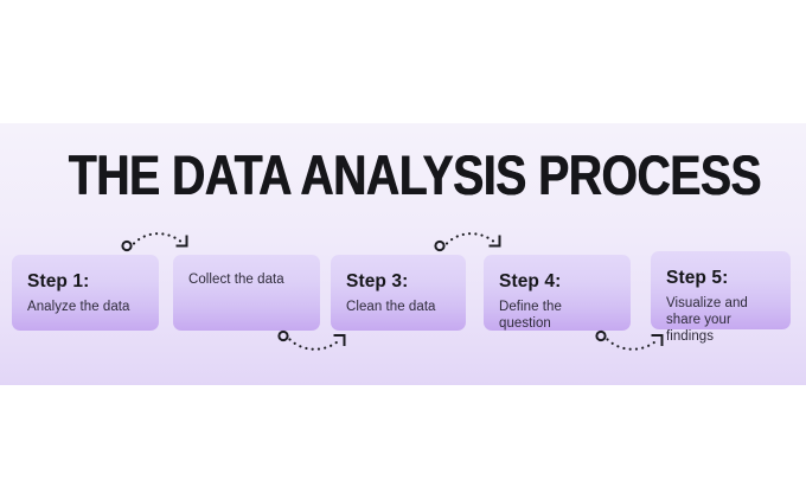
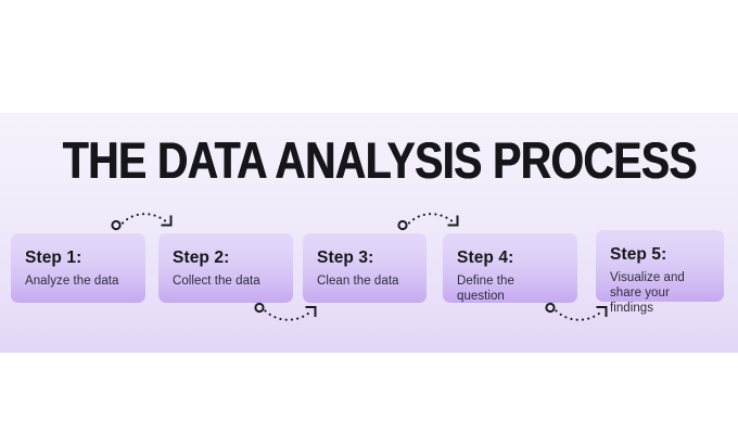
  THE DATA ANALYSIS PROCES
  Step 1:
  Analyze the data
+ Step 2:
  Collect the data
  Step 3:
  Clean the data
  Step 4:
  Define the question
  Step 5:
  Visualize and share your findings
